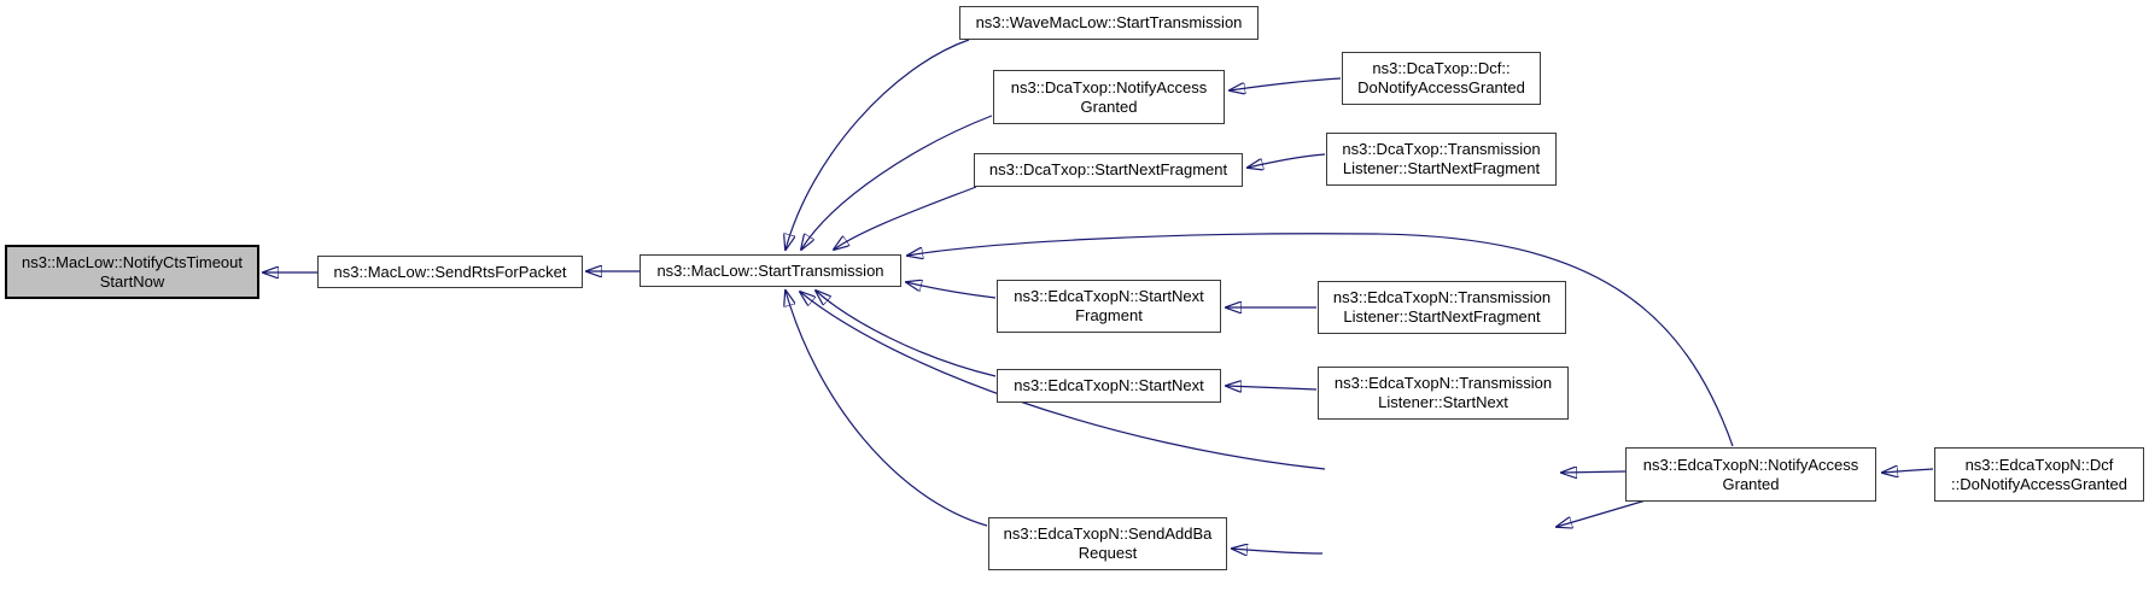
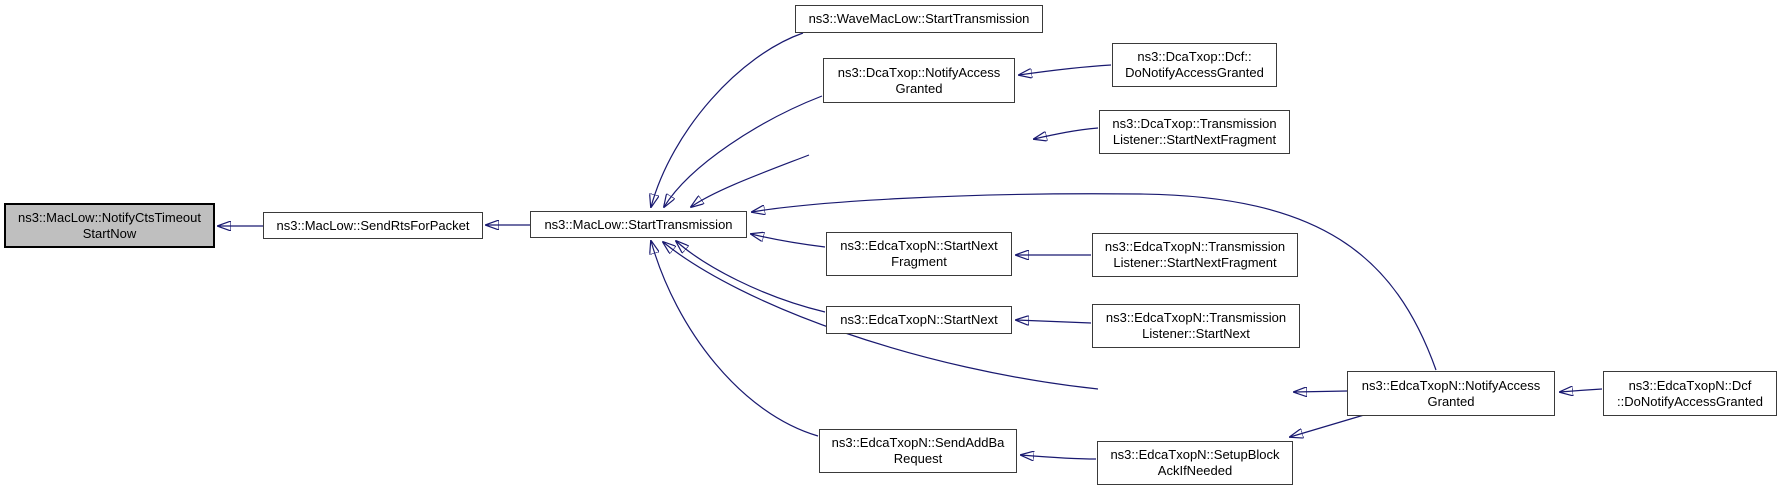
  ns3::MacLow::NotifyCtsTimeout
  StartNow
  ns3::MacLow::SendRtsForPacket
  ns3::MacLow::StartTransmission
  ns3::WaveMacLow::StartTransmission
  ns3::DcaTxop::NotifyAccess
  Granted
  ns3::DcaTxop::Dcf::
  DoNotifyAccessGranted
- ns3::DcaTxop::StartNextFragment
  ns3::DcaTxop::Transmission
  Listener::StartNextFragment
  ns3::EdcaTxopN::StartNext
  Fragment
  ns3::EdcaTxopN::Transmission
  Listener::StartNextFragment
  ns3::EdcaTxopN::StartNext
  ns3::EdcaTxopN::Transmission
  Listener::StartNext
  ns3::EdcaTxopN::NotifyAccess
  Granted
  ns3::EdcaTxopN::Dcf
  ::DoNotifyAccessGranted
  ns3::EdcaTxopN::SendAddBa
  Request
+ ns3::EdcaTxopN::SetupBlock
+ AckIfNeeded
